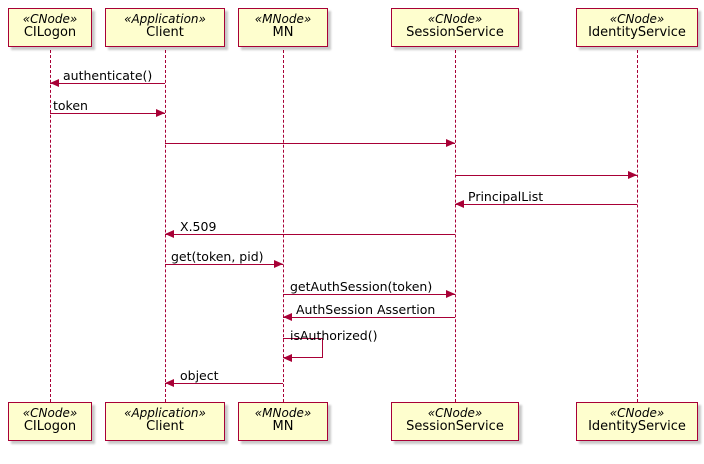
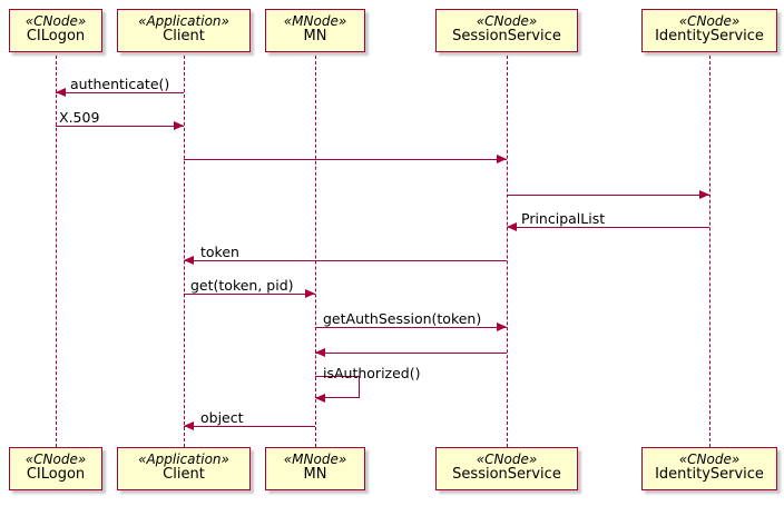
  «CNode»
  CILogon
  «Application»
  Client
  «MNode»
  MN
  «CNode»
  SessionService
  «CNode»
  IdentityService
  authenticate()
- token
+ X.509
  PrincipalList
- X.509
+ token
  get(token, pid)
  getAuthSession(token)
- AuthSession Assertion
  isAuthorized()
  object
  «CNode»
  CILogon
  «Application»
  Client
  «MNode»
  MN
  «CNode»
  SessionService
  «CNode»
  IdentityService
